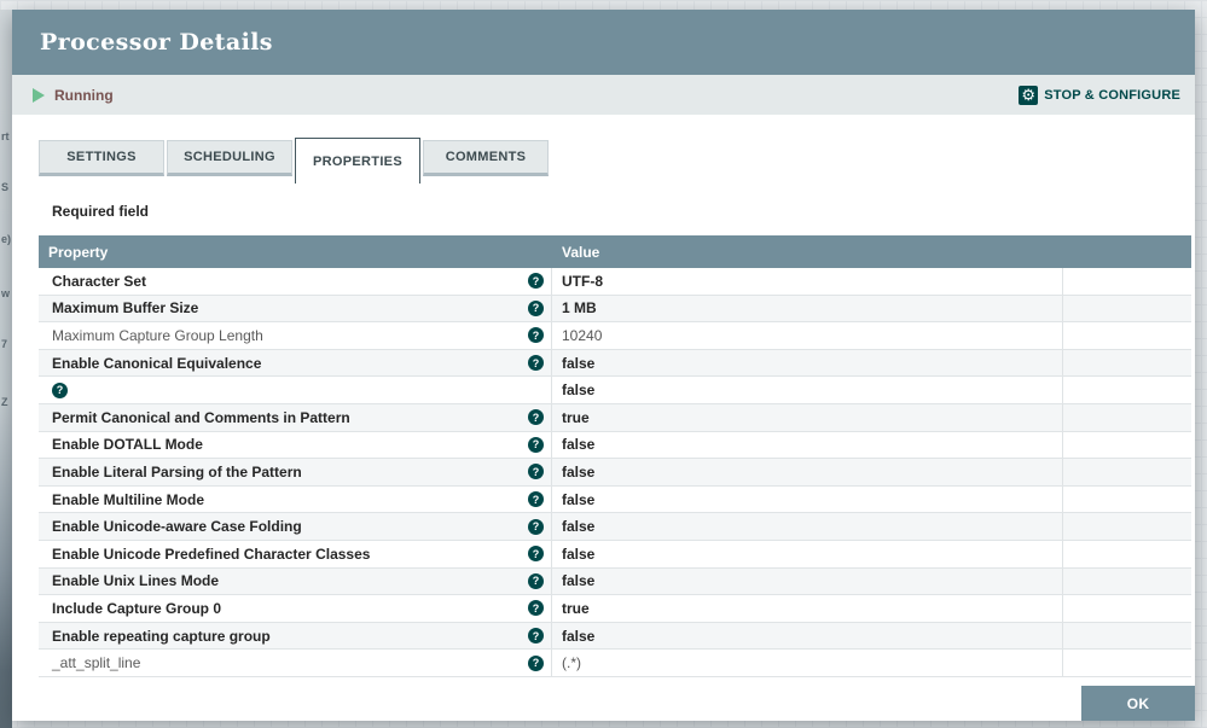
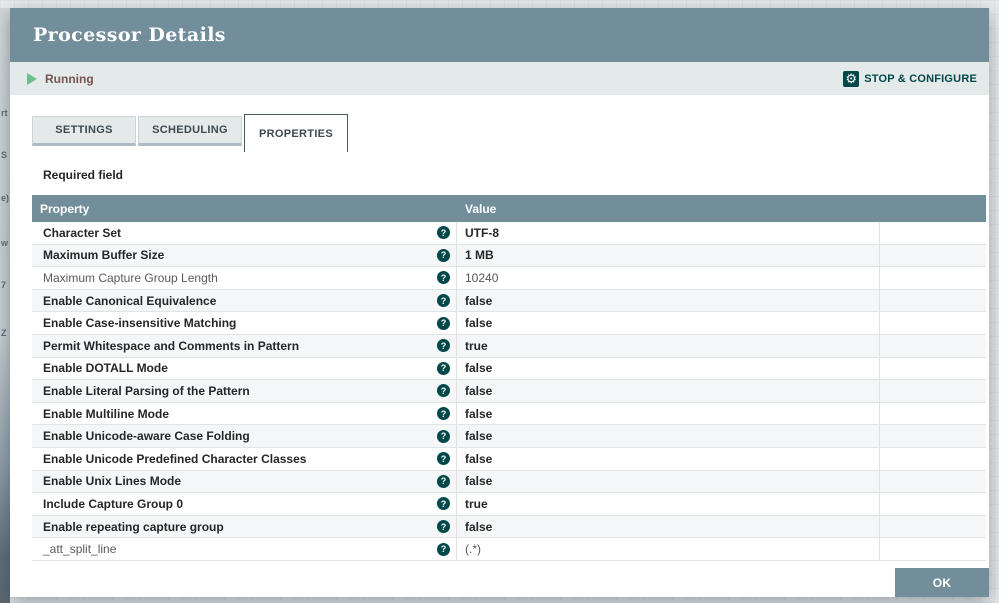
  rt
  S
  e)
  w
  7
  Z
  Processor Details
  Running
  ⚙
  STOP & CONFIGURE
  SETTINGS
  SCHEDULING
  PROPERTIES
- COMMENTS
  Required field
  Property
  Value
  Character Set
  ?
  UTF-8
  Maximum Buffer Size
  ?
  1 MB
  Maximum Capture Group Length
  ?
  10240
  Enable Canonical Equivalence
  ?
  false
+ Enable Case-insensitive Matching
  ?
  false
- Permit Canonical and Comments in Pattern
+ Permit Whitespace and Comments in Pattern
  ?
  true
  Enable DOTALL Mode
  ?
  false
  Enable Literal Parsing of the Pattern
  ?
  false
  Enable Multiline Mode
  ?
  false
  Enable Unicode-aware Case Folding
  ?
  false
  Enable Unicode Predefined Character Classes
  ?
  false
  Enable Unix Lines Mode
  ?
  false
  Include Capture Group 0
  ?
  true
  Enable repeating capture group
  ?
  false
  _att_split_line
  ?
  (.*)
  OK
